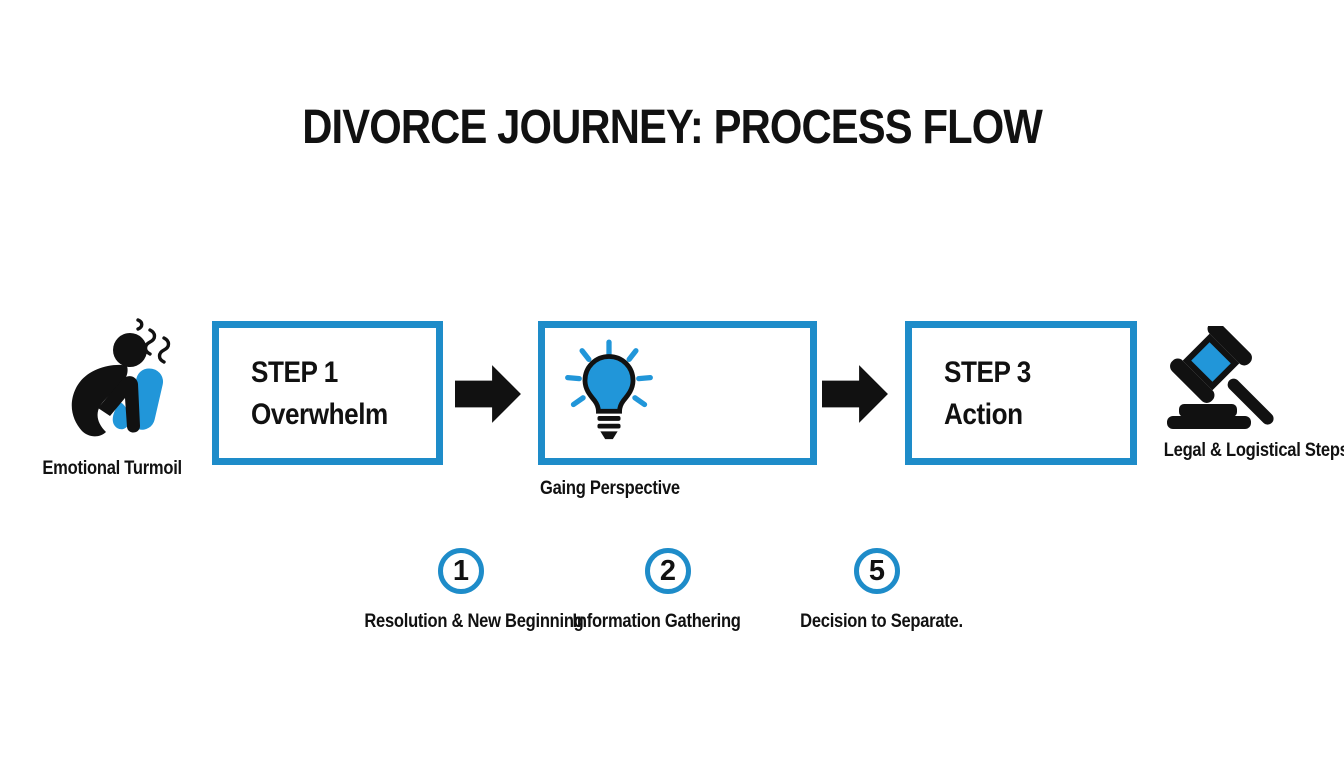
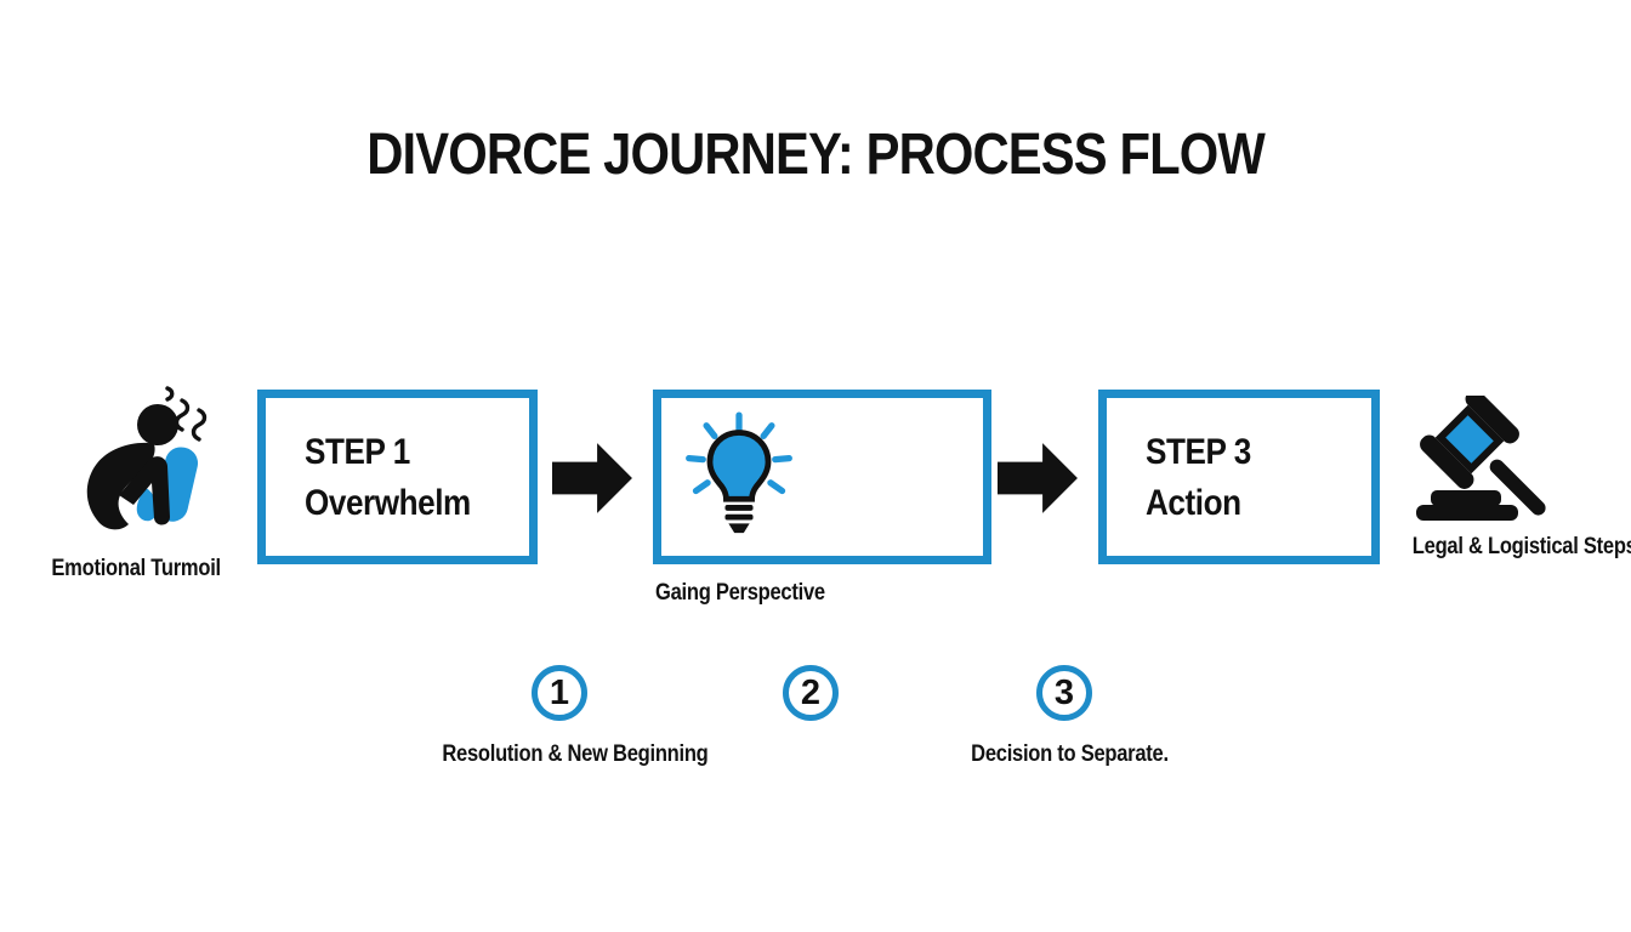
  DIVORCE JOURNEY: PROCESS FLOW
  Emotional Turmoil
  STEP 1
  Overwhelm
  STEP 3
  Action
  Legal & Logistical Step
  Gaing Perspective
  1
  2
- 5
+ 3
  Resolution & New Beginning
- Information Gathering
  Decision to Separate.
